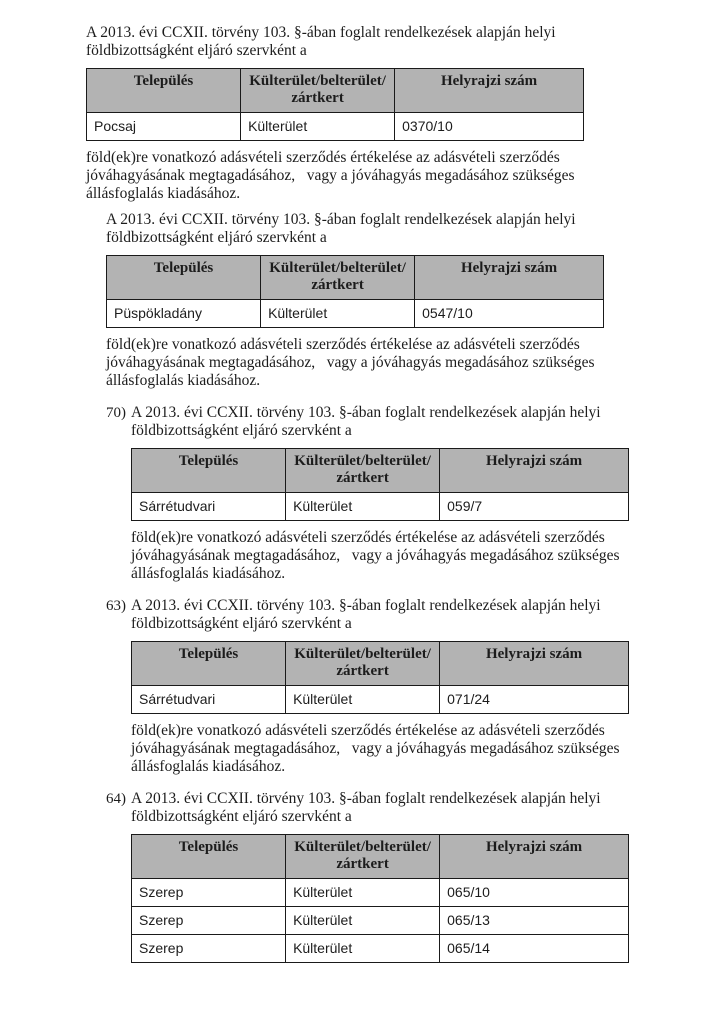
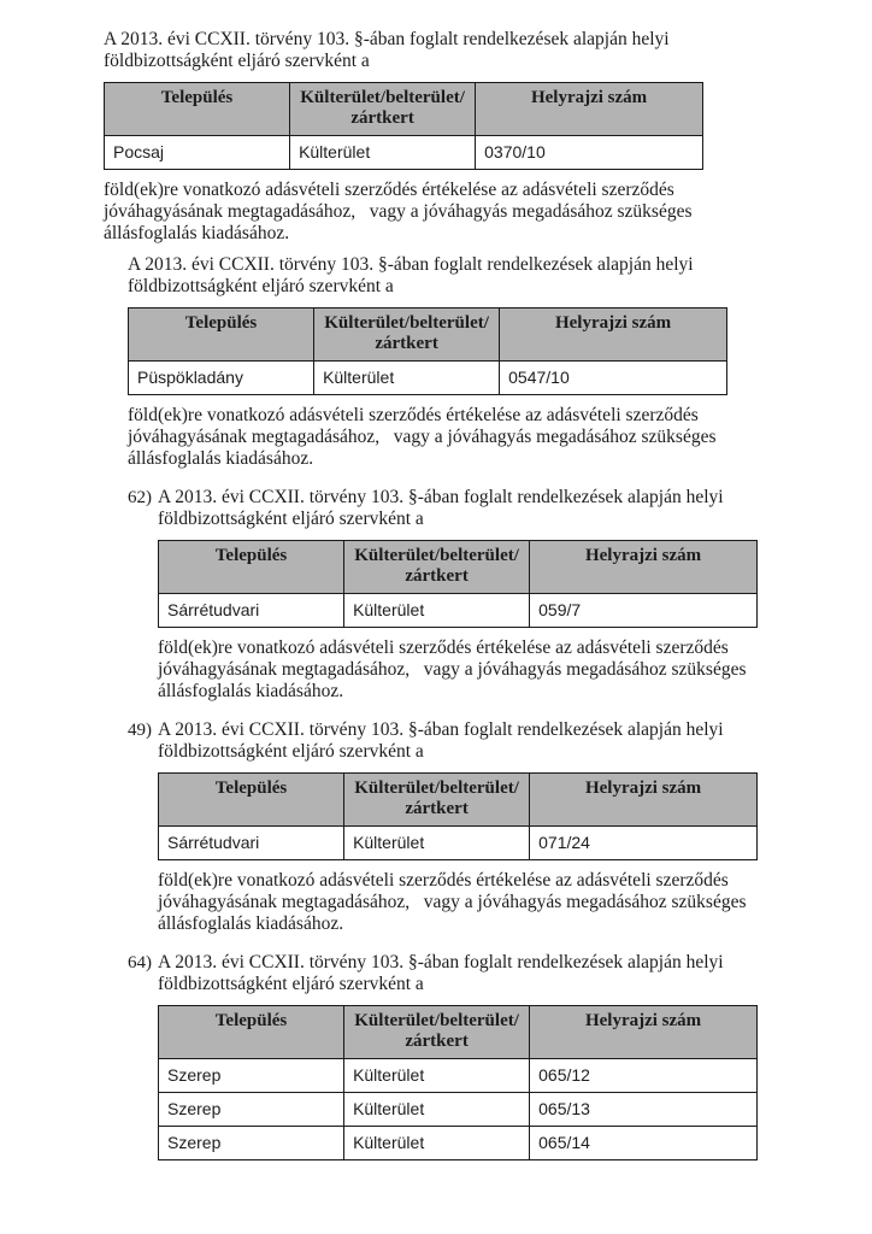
  A 2013. évi CCXII. törvény 103. §-ában foglalt rendelkezések alapján helyi
  földbizottságként eljáró szervként a
  Település	Külterület/belterület/ zártkert	Helyrajzi szám
  Pocsaj	Külterület	0370/10
  föld(ek)re vonatkozó adásvételi szerződés értékelése az adásvételi szerződés
  jóváhagyásának megtagadásához, vagy a jóváhagyás megadásához szükséges
  állásfoglalás kiadásához.
  A 2013. évi CCXII. törvény 103. §-ában foglalt rendelkezések alapján helyi
  földbizottságként eljáró szervként a
  Település	Külterület/belterület/ zártkert	Helyrajzi szám
  Püspökladány	Külterület	0547/10
  föld(ek)re vonatkozó adásvételi szerződés értékelése az adásvételi szerződés
  jóváhagyásának megtagadásához, vagy a jóváhagyás megadásához szükséges
  állásfoglalás kiadásához.
- 70)
+ 62)
  A 2013. évi CCXII. törvény 103. §-ában foglalt rendelkezések alapján helyi
  földbizottságként eljáró szervként a
  Település	Külterület/belterület/ zártkert	Helyrajzi szám
  Sárrétudvari	Külterület	059/7
  föld(ek)re vonatkozó adásvételi szerződés értékelése az adásvételi szerződés
  jóváhagyásának megtagadásához, vagy a jóváhagyás megadásához szükséges
  állásfoglalás kiadásához.
- 63)
+ 49)
  A 2013. évi CCXII. törvény 103. §-ában foglalt rendelkezések alapján helyi
  földbizottságként eljáró szervként a
  Település	Külterület/belterület/ zártkert	Helyrajzi szám
  Sárrétudvari	Külterület	071/24
  föld(ek)re vonatkozó adásvételi szerződés értékelése az adásvételi szerződés
  jóváhagyásának megtagadásához, vagy a jóváhagyás megadásához szükséges
  állásfoglalás kiadásához.
  64)
  A 2013. évi CCXII. törvény 103. §-ában foglalt rendelkezések alapján helyi
  földbizottságként eljáró szervként a
  Település	Külterület/belterület/ zártkert	Helyrajzi szám
- Szerep	Külterület	065/10
+ Szerep	Külterület	065/12
  Szerep	Külterület	065/13
  Szerep	Külterület	065/14
